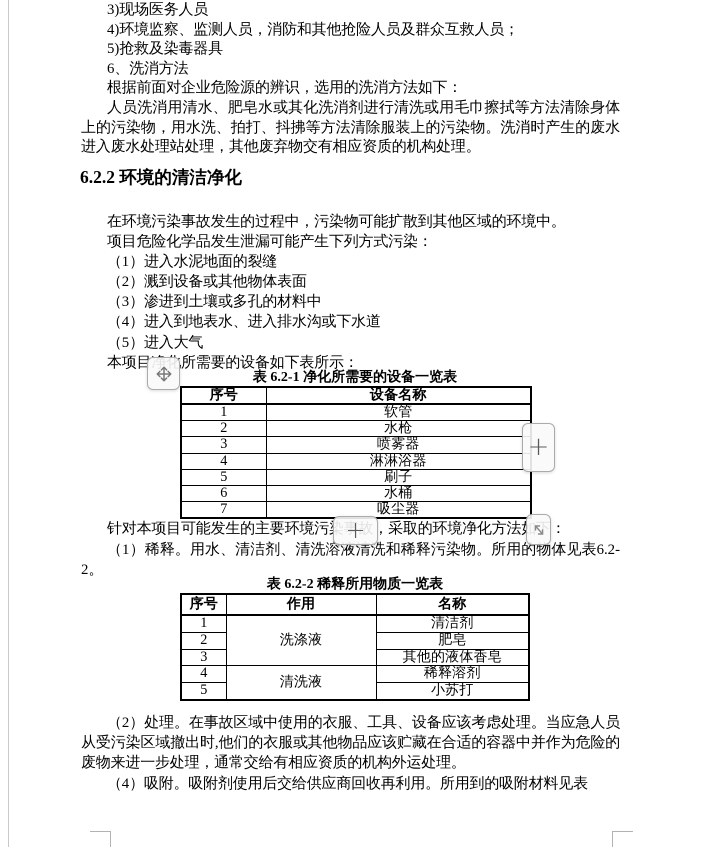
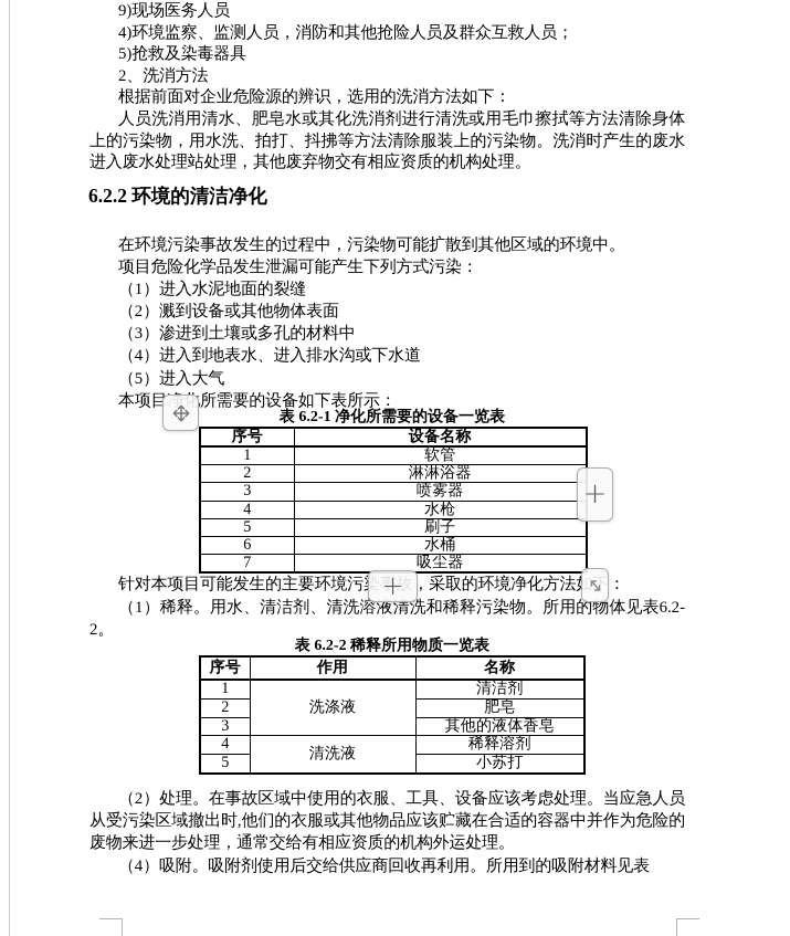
- 3)现场医务人员
+ 9)现场医务人员
  4)环境监察、监测人员，消防和其他抢险人员及群众互救人员；
  5)抢救及染毒器具
- 6、洗消方法
+ 2、洗消方法
  根据前面对企业危险源的辨识，选用的洗消方法如下：
  人员洗消用清水、肥皂水或其化洗消剂进行清洗或用毛巾擦拭等方法清除身体上的污染物，用水洗、拍打、抖拂等方法清除服装上的污染物。洗消时产生的废水进入废水处理站处理，其他废弃物交有相应资质的机构处理。
  6.2.2 环境的清洁净化
  在环境污染事故发生的过程中，污染物可能扩散到其他区域的环境中。
  项目危险化学品发生泄漏可能产生下列方式污染：
  （1）进入水泥地面的裂缝
  （2）溅到设备或其他物体表面
  （3）渗进到土壤或多孔的材料中
  （4）进入到地表水、进入排水沟或下水道
  （5）进入大气
  本项目所需要的设备如下表所示：
  表 6.2-1 净化所需要的设备一览表
  序号	设备名称
  1	软管
- 2	水枪
+ 2	淋淋浴器
  3	喷雾器
- 4	淋淋浴器
+ 4	水枪
  5	刷子
  6	水桶
  7	吸尘器
  针对本项目可能发生的主要环境污，采取的环境净化方法：
  （1）稀释。用水、清洁剂、清洗溶液清洗和稀释污染物。所用的物体见表6.2-2。
  表 6.2-2 稀释所用物质一览表
  序号	作用	名称
  1	洗涤液	清洁剂
  2	肥皂
  3	其他的液体香皂
  4	清洗液	稀释溶剂
  5	小苏打
  （2）处理。在事故区域中使用的衣服、工具、设备应该考虑处理。当应急人员从受污染区域撤出时,他们的衣服或其他物品应该贮藏在合适的容器中并作为危险的废物来进一步处理，通常交给有相应资质的机构外运处理。
  （4）吸附。吸附剂使用后交给供应商回收再利用。所用到的吸附材料见表
  +
  +
